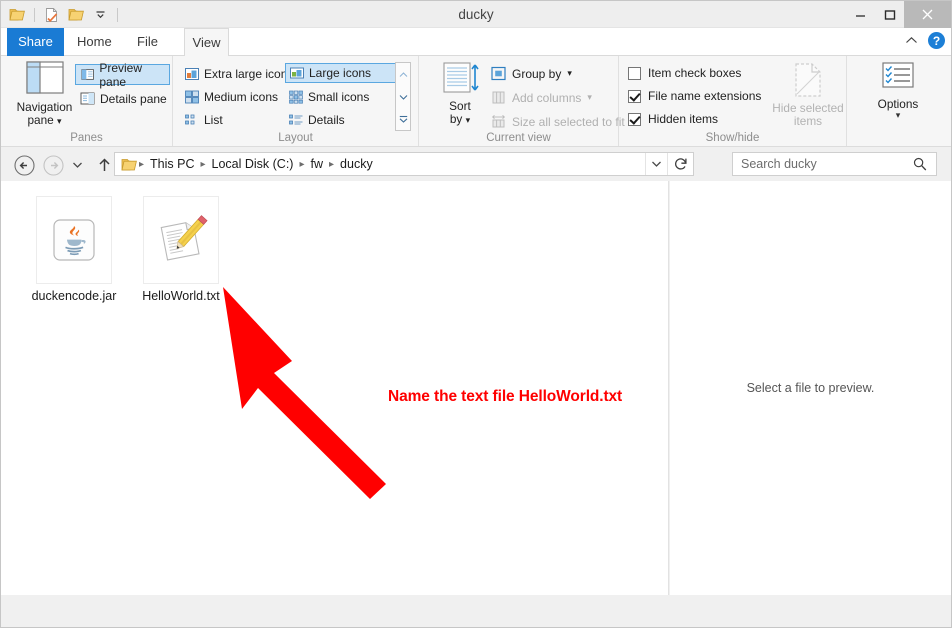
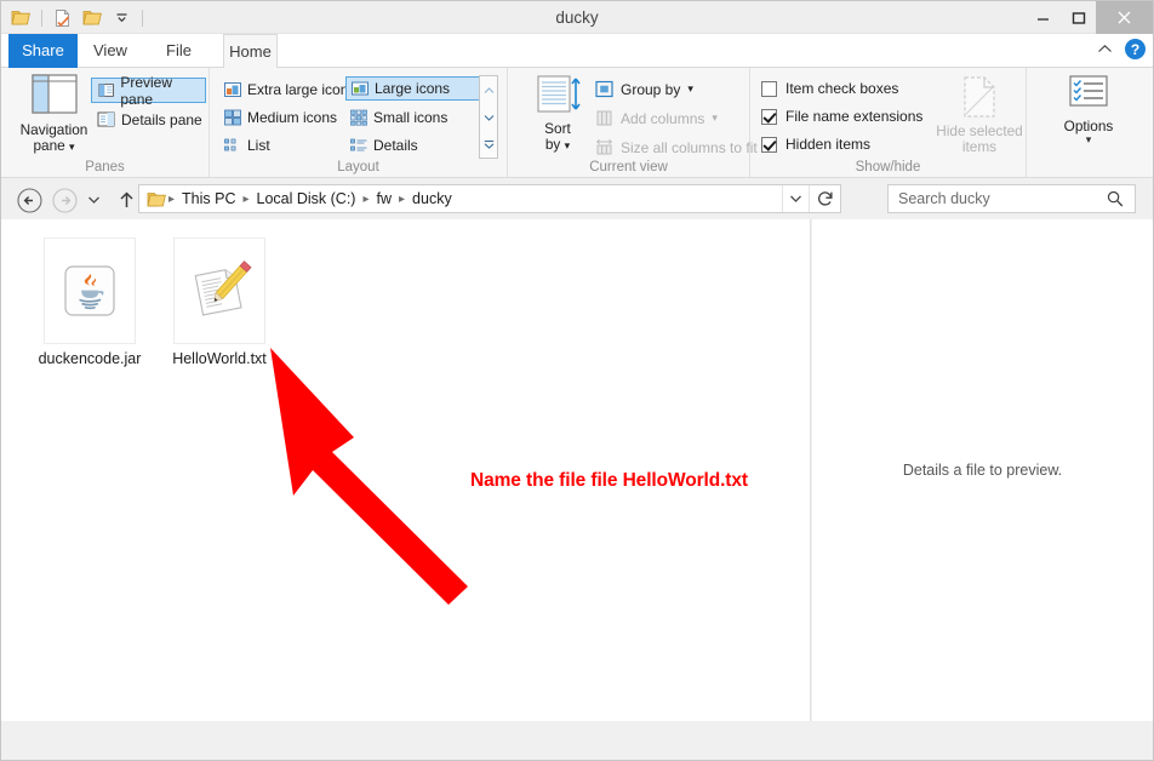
  ducky
  Share
- Home
+ View
  File
- View
+ Home
  ?
  Navigation
  pane ▾
  Preview pane
  Details pane
  Panes
  Extra large ico
  Medium icons
  List
  Large icons
  Small icons
  Details
  Layout
  Sort
  by ▾
  Group by
  ▾
  Add columns
  ▾
- Size all selected to fit
+ Size all columns to fit
  Current view
  Item check boxes
  File name extensions
  Hidden items
  Hide selected
  items
  Show/hide
  Options
  ▾
  ▸
  This PC
  ▸
  Local Disk (C:)
  ▸
  fw
  ▸
  ducky
  Search ducky
  duckencode.jar
  HelloWorld.txt
- Select a file to preview.
+ Details a file to preview.
- Name the text file HelloWorld.txt
+ Name the file file HelloWorld.txt
